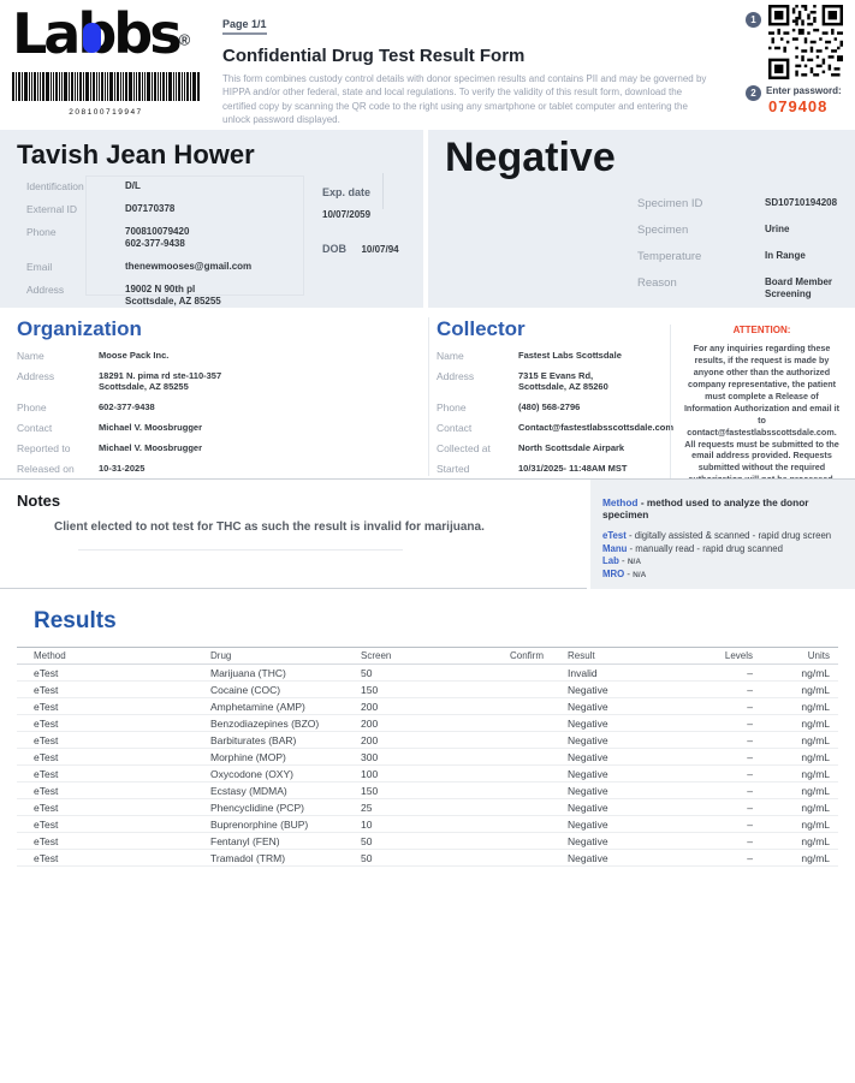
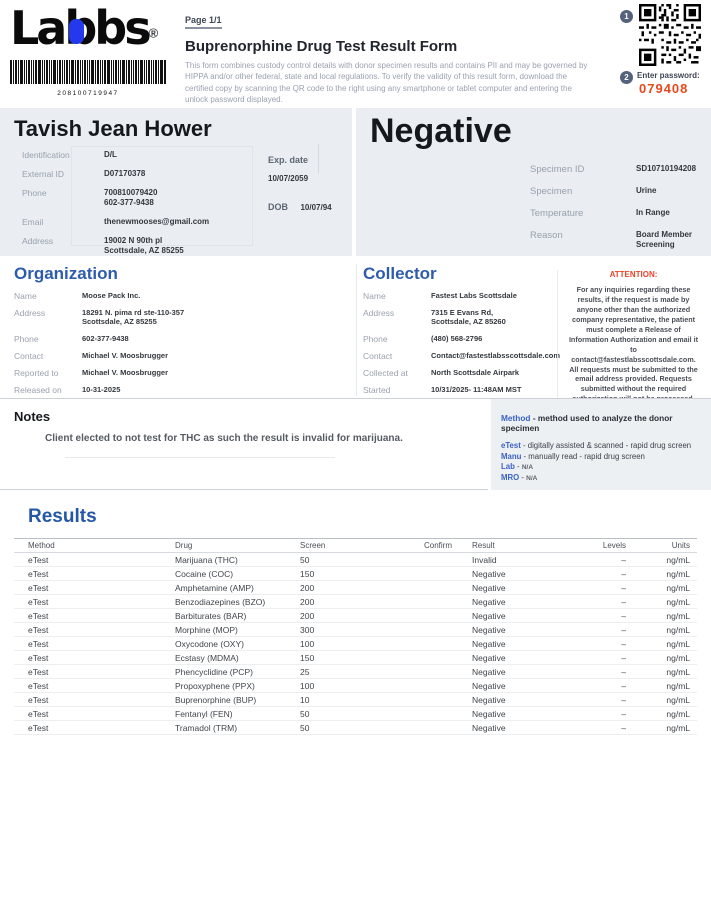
  Labs®
  Page 1/1
- Confidential Drug Test Result Form
+ Buprenorphine Drug Test Result Form
  This form combines custody control details with donor specimen results and contains PII and may be governed by HIPPA and/or other federal, state and local regulations. To verify the validity of this result form, download the certified copy by scanning the QR code to the right using any smartphone or tablet computer and entering the unlock password displayed.
  1
  2
  Enter password:
  079408
  Tavish Jean Hower
  Identification
  D/L
  External ID
  D07170378
  Phone
  700810079420
  602-377-9438
  Email
  thenewmooses@gmail.com
  Address
  19002 N 90th pl
  Scottsdale, AZ 85255
  Exp. date 10/07/2059
  DOB 10/07/94
  Negative
  Specimen ID
  SD10710194208
  Specimen
  Urine
  Temperature
  In Range
  Reason
  Board Member
  Screening
  Organization
  Name
  Moose Pack Inc.
  Address
  18291 N. pima rd ste-110-357
  Scottsdale, AZ 85255
  Phone
  602-377-9438
  Contact
  Michael V. Moosbrugger
  Reported to
  Michael V. Moosbrugger
  Released on
  10-31-2025
  Collector
  Name
  Fastest Labs Scottsdale
  Address
  7315 E Evans Rd,
  Scottsdale, AZ 85260
  Phone
  (480) 568-2796
  Contact
  Contact@fastestlabsscottsdale.com
  Collected at
  North Scottsdale Airpark
  Started
  10/31/2025- 11:48AM MST
  ATTENTION:
  For any inquiries regarding these results, if the request is made by anyone other than the authorized company representative, the patient must complete a Release of Information Authorization and email it to contact@fastestlabsscottsdale.com. All requests must be submitted to the email address provided. Requests submitted without the required
  Notes
  Client elected to not test for THC as such the result is invalid for marijuana.
  Method - method used to analyze the donor specimen
  eTest - digitally assisted & scanned - rapid drug screen
- Manu - manually read - rapid drug scanned
+ Manu - manually read - rapid drug screen
  Results
  Method	Drug	Screen	Confirm	Result	Levels	Units
  eTest	Marijuana (THC)	50		Invalid	–	ng/mL
  eTest	Cocaine (COC)	150		Negative	–	ng/mL
  eTest	Amphetamine (AMP)	200		Negative	–	ng/mL
  eTest	Benzodiazepines (BZO)	200		Negative	–	ng/mL
  eTest	Barbiturates (BAR)	200		Negative	–	ng/mL
  eTest	Morphine (MOP)	300		Negative	–	ng/mL
  eTest	Oxycodone (OXY)	100		Negative	–	ng/mL
  eTest	Ecstasy (MDMA)	150		Negative	–	ng/mL
  eTest	Phencyclidine (PCP)	25		Negative	–	ng/mL
+ eTest	Propoxyphene (PPX)	100		Negative	–	ng/mL
  eTest	Buprenorphine (BUP)	10		Negative	–	ng/mL
  eTest	Fentanyl (FEN)	50		Negative	–	ng/mL
  eTest	Tramadol (TRM)	50		Negative	–	ng/mL
